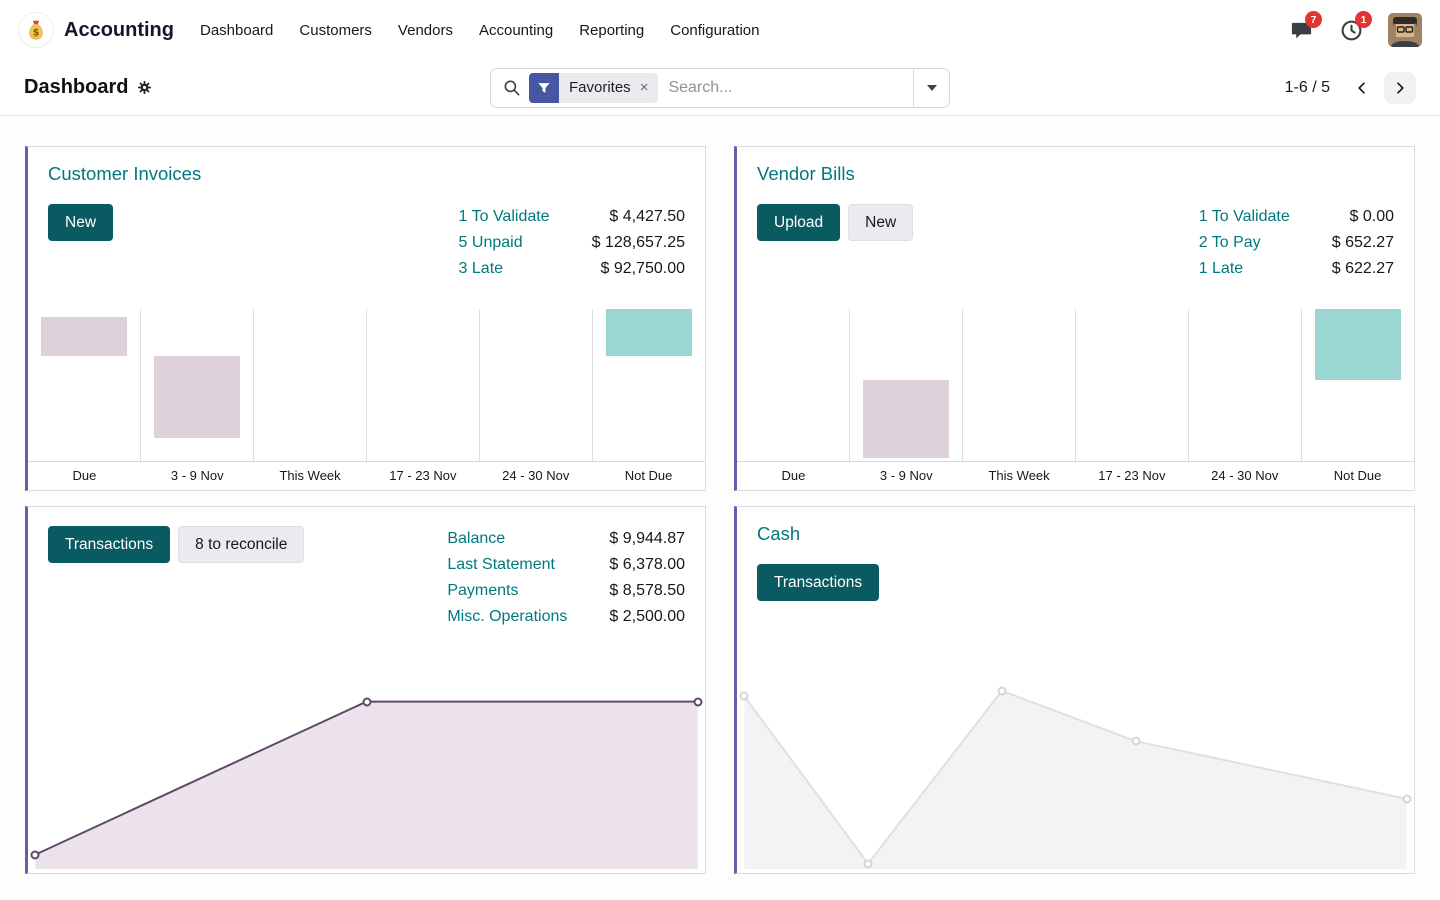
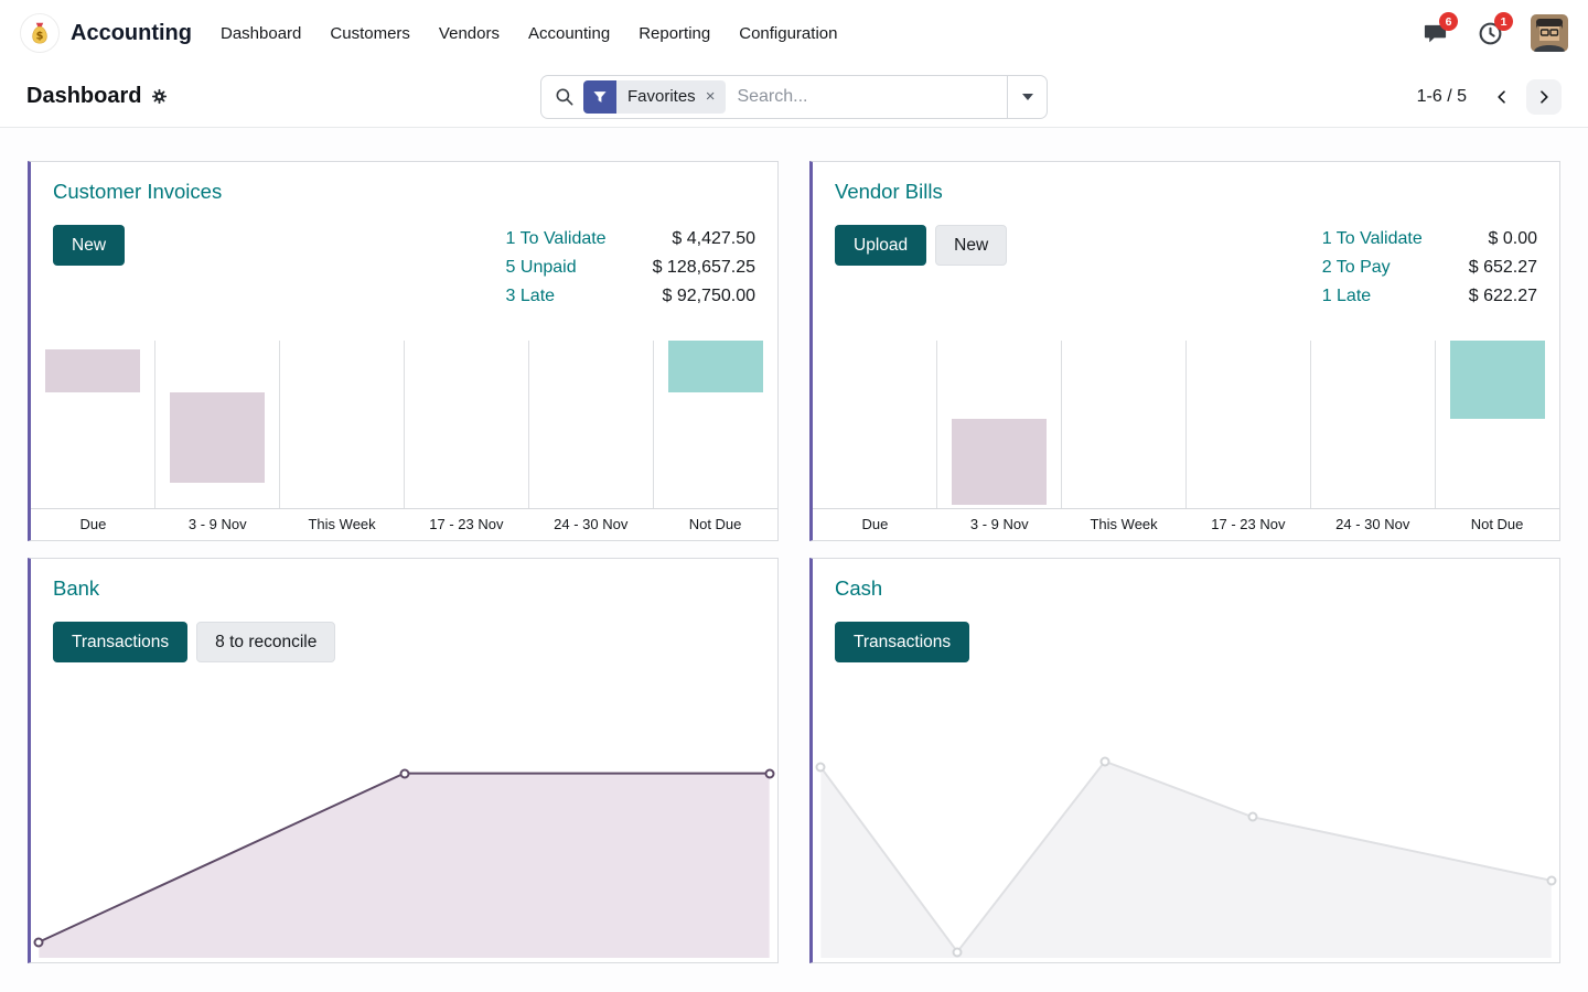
  $
  Accounting
  Dashboard
  Customers
  Vendors
  Accounting
  Reporting
  Configuration
- 7
+ 6
  1
  Dashboard
  Favorites
  ×
  Search...
  1-6 / 5
  Customer Invoices
  New
  1 To Validate
  $ 4,427.50
  5 Unpaid
  $ 128,657.25
  3 Late
  $ 92,750.00
  Due
  3 - 9 Nov
  This Week
  17 - 23 Nov
  24 - 30 Nov
  Not Due
  Vendor Bills
  Upload
  New
  1 To Validate
  $ 0.00
  2 To Pay
  $ 652.27
  1 Late
  $ 622.27
  Due
  3 - 9 Nov
  This Week
  17 - 23 Nov
  24 - 30 Nov
  Not Due
+ Bank
  Transactions
  8 to reconcile
- Balance
- $ 9,944.87
- Last Statement
- $ 6,378.00
- Payments
- $ 8,578.50
- Misc. Operations
- $ 2,500.00
  Cash
  Transactions
